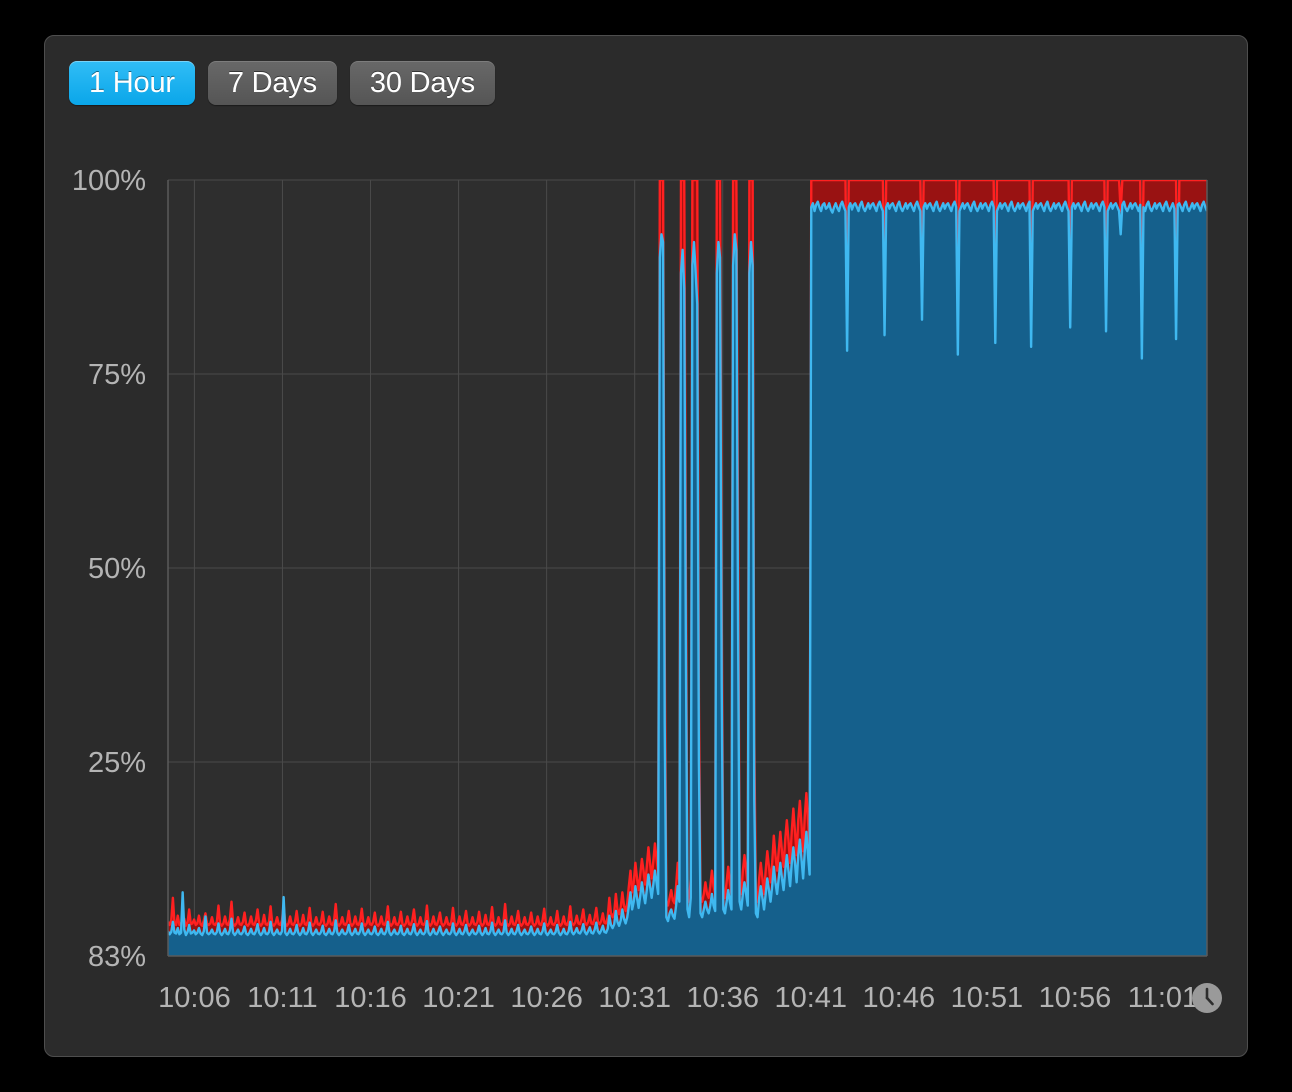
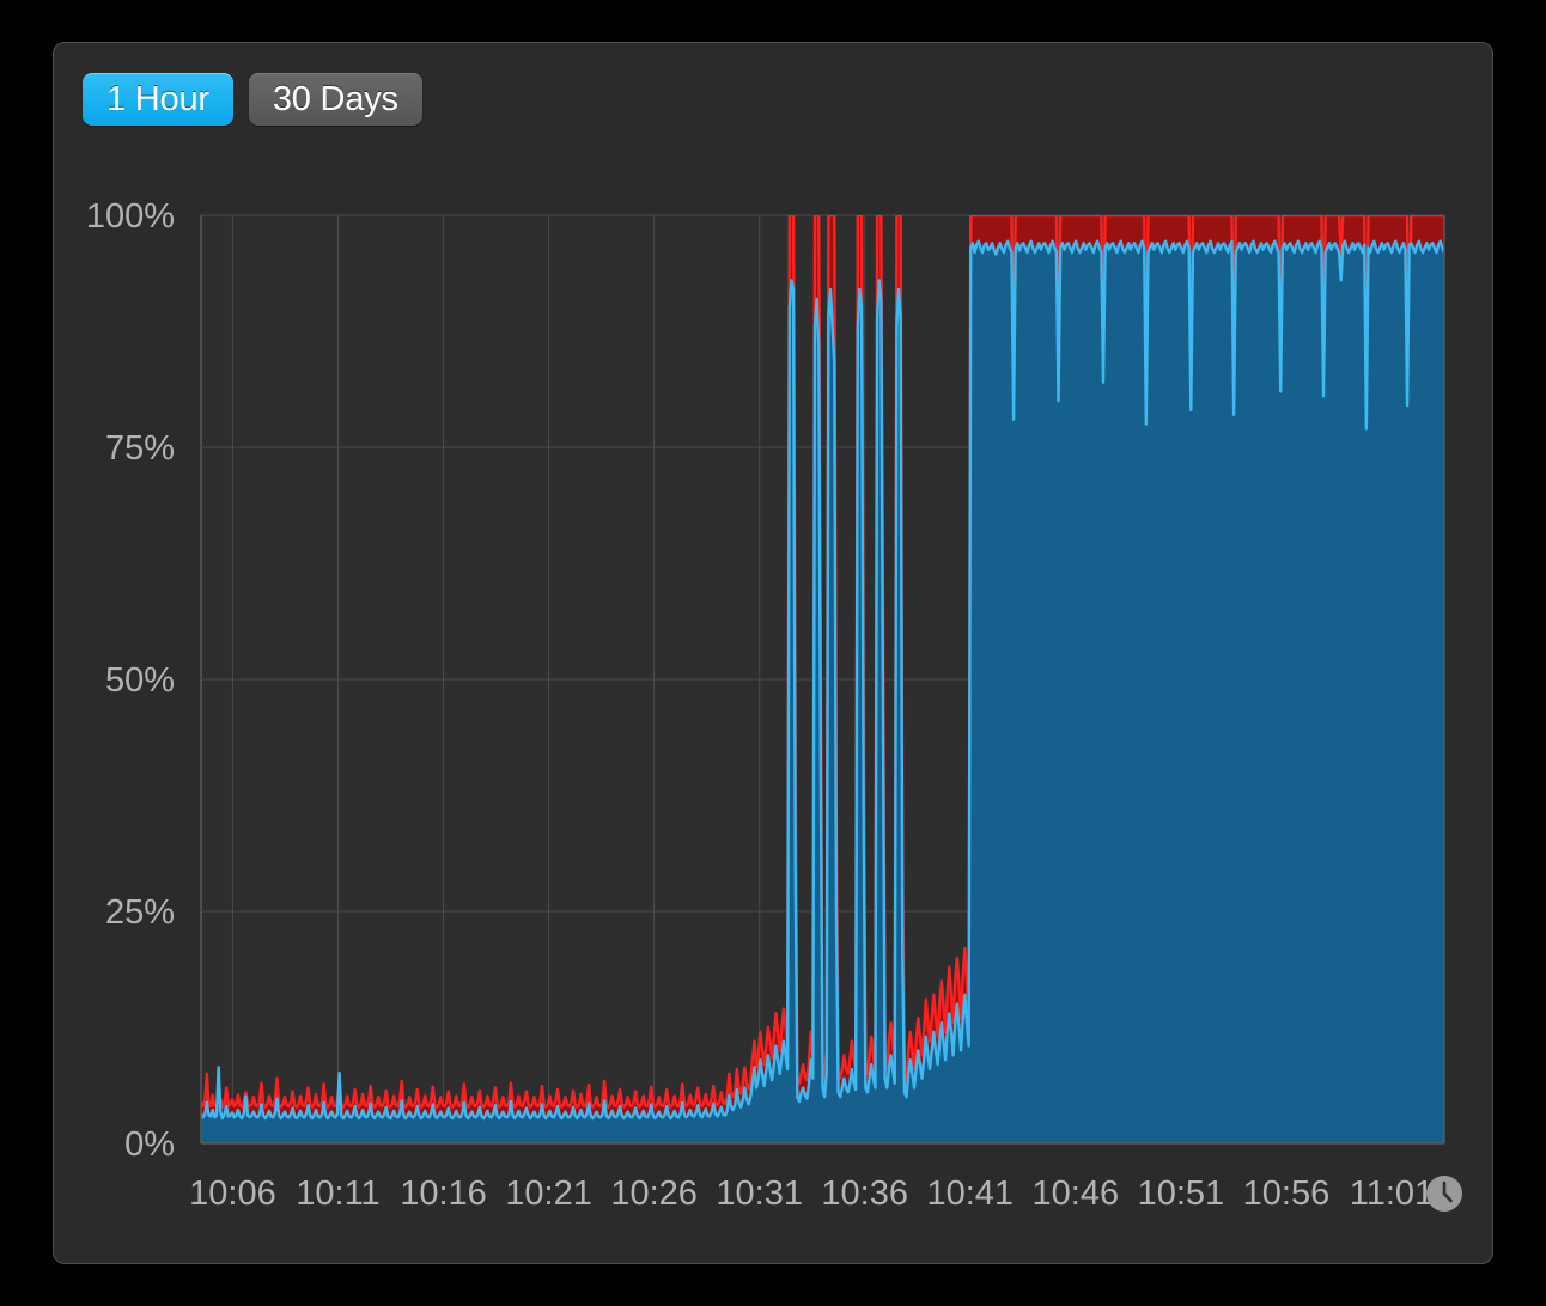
  1 Hour
- 7 Days
  30 Days
- 83%
+ 0%
  25%
  50%
  75%
  100%
  10:06
  10:11
  10:16
  10:21
  10:26
  10:31
  10:36
  10:41
  10:46
  10:51
  10:56
  11:01
